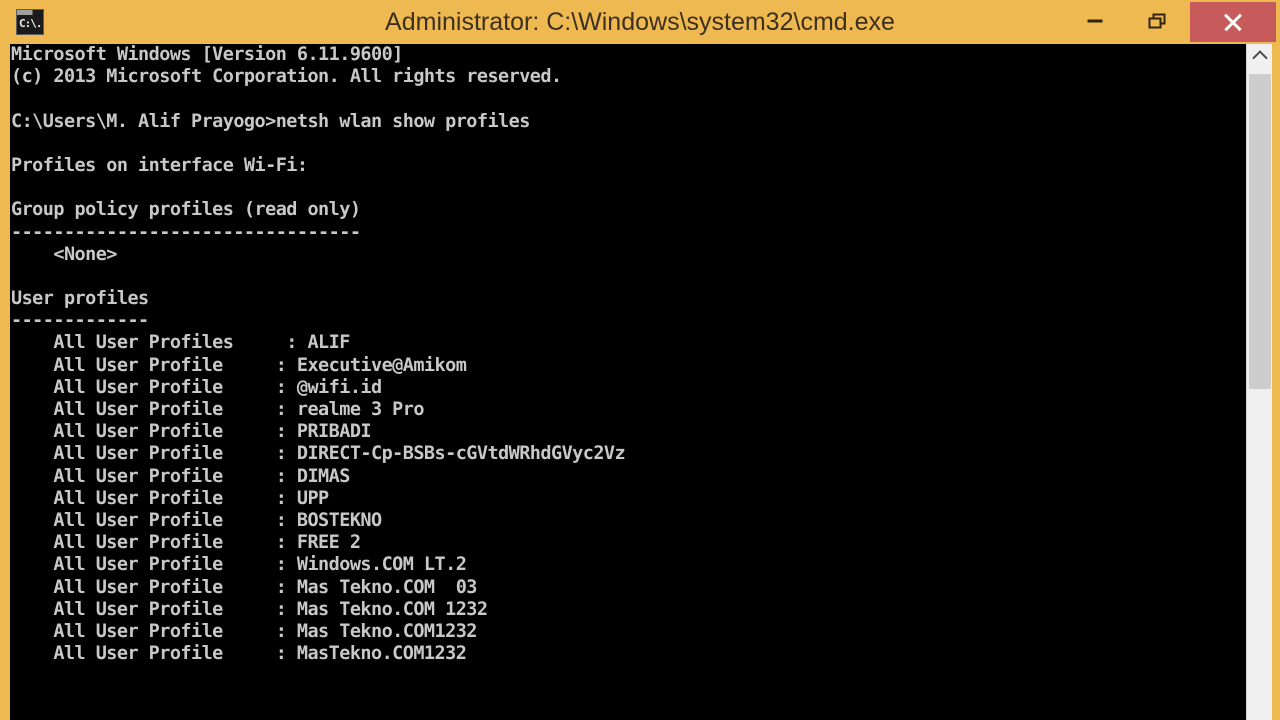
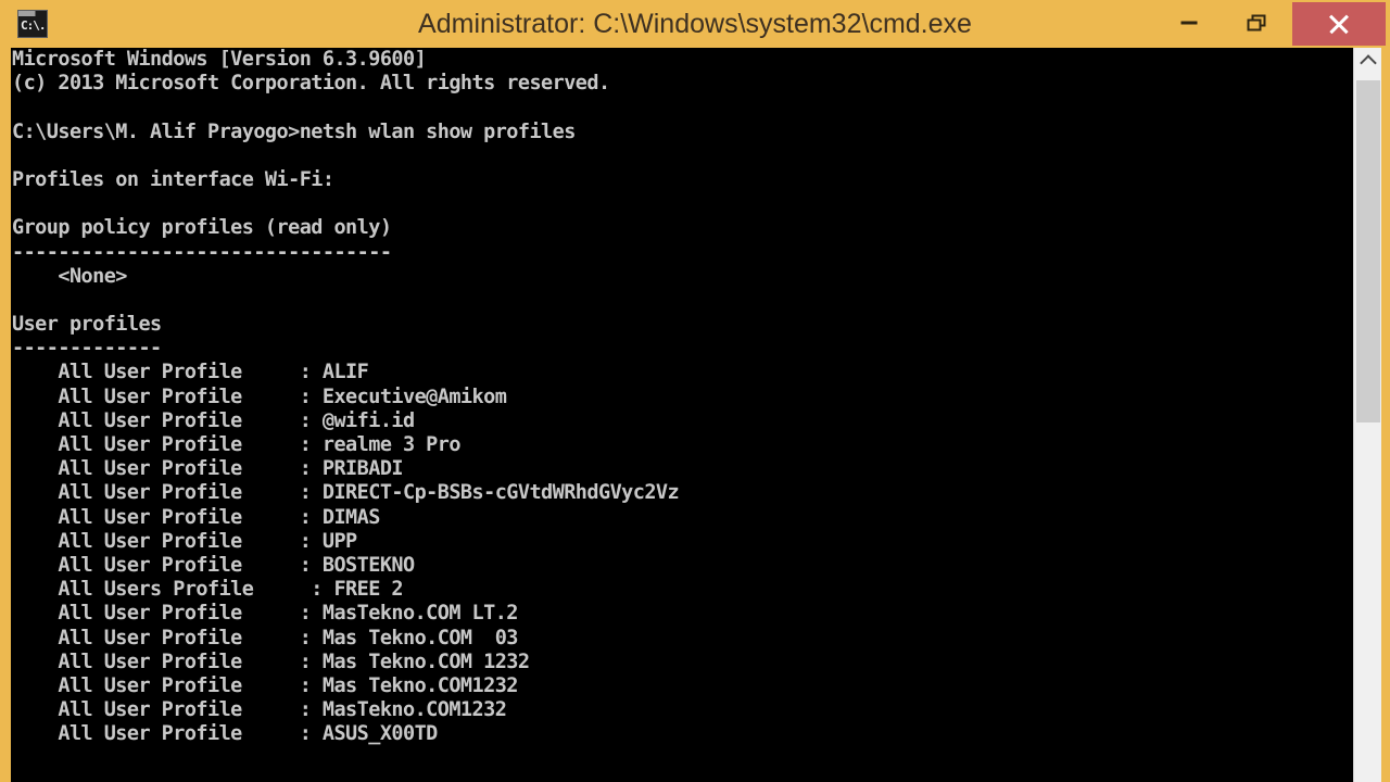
  C:\.
  Administrator: C:\Windows\system32\cmd.exe
- Microsoft Windows [Version 6.11.9600]
+ Microsoft Windows [Version 6.3.9600]
  (c) 2013 Microsoft Corporation. All rights reserved.
  C:\Users\M. Alif Prayogo>netsh wlan show profiles
  Profiles on interface Wi-Fi:
  Group policy profiles (read only)
  ---------------------------------
  <None>
  User profiles
  -------------
- All User Profiles : ALIF
+ All User Profile : ALIF
  All User Profile : Executive@Amikom
  All User Profile : @wifi.id
  All User Profile : realme 3 Pro
  All User Profile : PRIBADI
  All User Profile : DIRECT-Cp-BSBs-cGVtdWRhdGVyc2Vz
  All User Profile : DIMAS
  All User Profile : UPP
  All User Profile : BOSTEKNO
- All User Profile : FREE 2
+ All Users Profile : FREE 2
- All User Profile : Windows.COM LT.2
+ All User Profile : MasTekno.COM LT.2
  All User Profile : Mas Tekno.COM 03
  All User Profile : Mas Tekno.COM 1232
  All User Profile : Mas Tekno.COM1232
  All User Profile : MasTekno.COM1232
+ All User Profile : ASUS_X00TD
